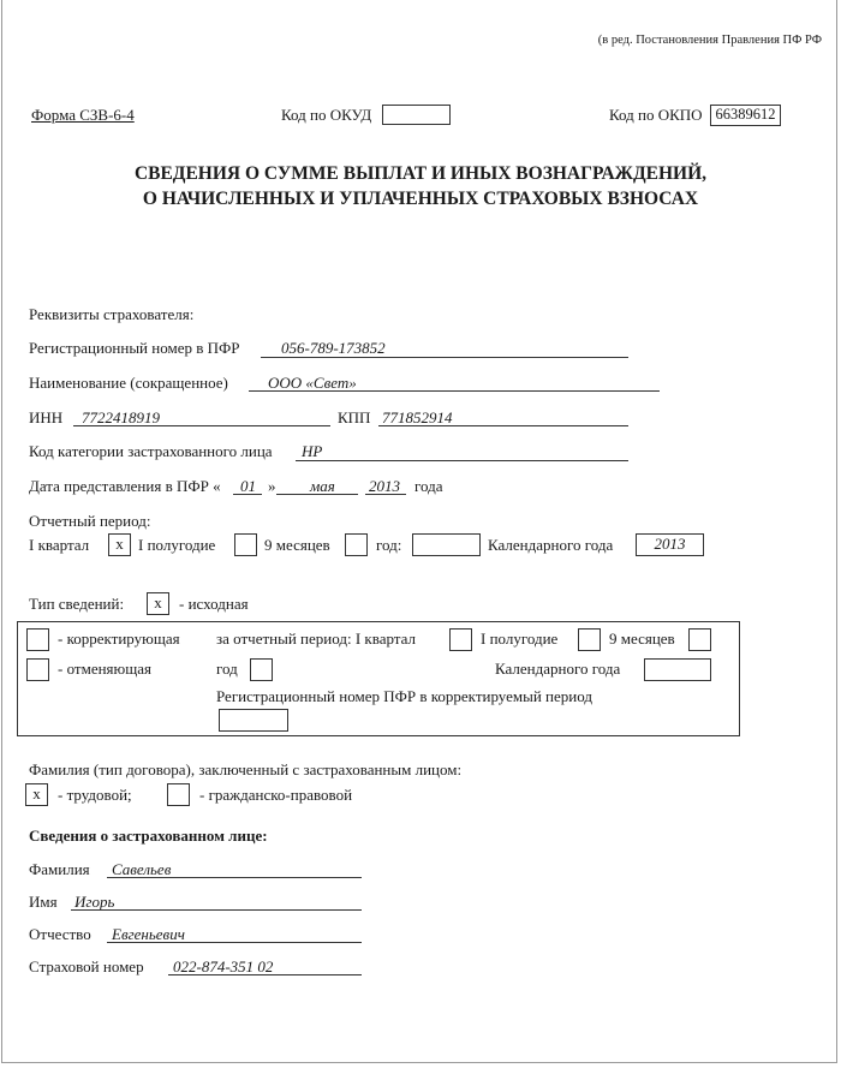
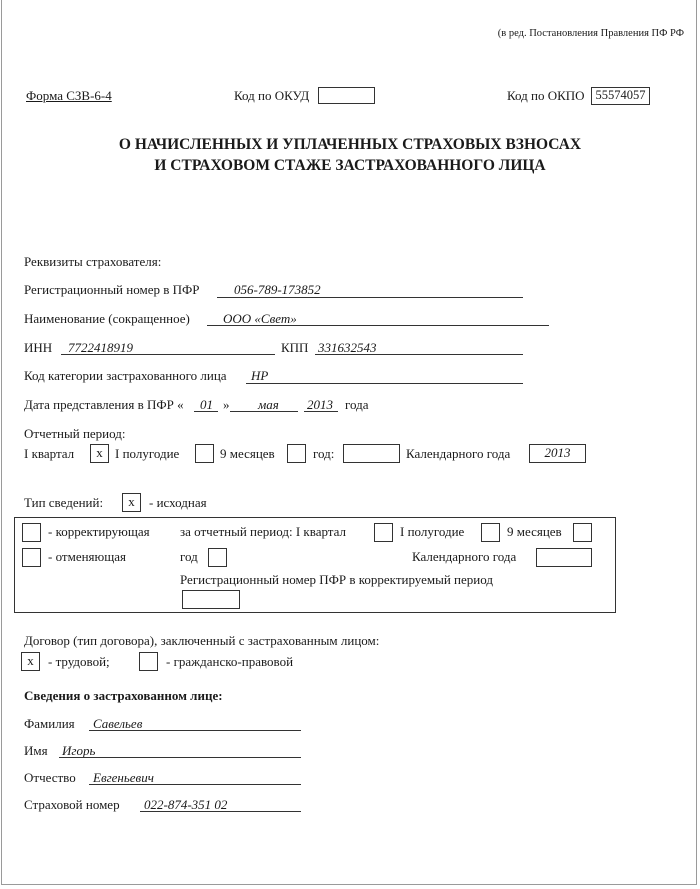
  (в ред. Постановления Правления ПФ РФ
  Форма СЗВ-6-4
  Код по ОКУД
  Код по ОКПО
- 66389612
+ 55574057
- СВЕДЕНИЯ О СУММЕ ВЫПЛАТ И ИНЫХ ВОЗНАГРАЖДЕНИЙ,
  О НАЧИСЛЕННЫХ И УПЛАЧЕННЫХ СТРАХОВЫХ ВЗНОСАХ
+ И СТРАХОВОМ СТАЖЕ ЗАСТРАХОВАННОГО ЛИЦА
  Реквизиты страхователя:
  Регистрационный номер в ПФР
  056-789-173852
  Наименование (сокращенное)
  ООО «Свет»
  ИНН
  7722418919
  КПП
- 771852914
+ 331632543
  Код категории застрахованного лица
  НР
  Дата представления в ПФР «
  01
  »
  мая
  2013
  года
  Отчетный период:
  I квартал
  x
  I полугодие
  9 месяцев
  год:
  Календарного года
  2013
  Тип сведений:
  x
  - исходная
  - корректирующая
  за отчетный период: I квартал
  I полугодие
  9 месяцев
  - отменяющая
  год
  Календарного года
  Регистрационный номер ПФР в корректируемый период
- Фамилия (тип договора), заключенный с застрахованным лицом:
+ Договор (тип договора), заключенный с застрахованным лицом:
  x
  - трудовой;
  - гражданско-правовой
  Сведения о застрахованном лице:
  Фамилия
  Савельев
  Имя
  Игорь
  Отчество
  Евгеньевич
  Страховой номер
  022-874-351 02
